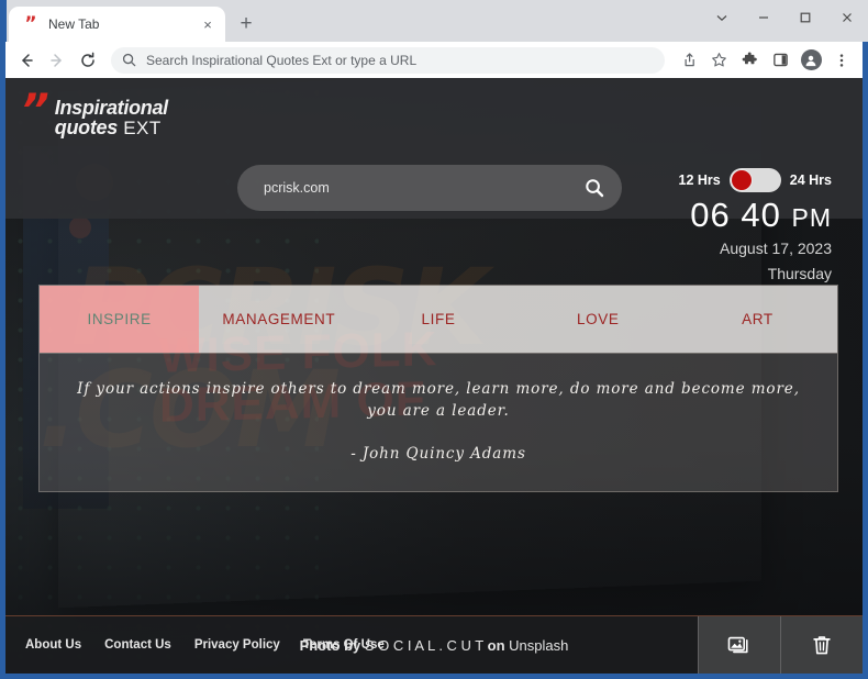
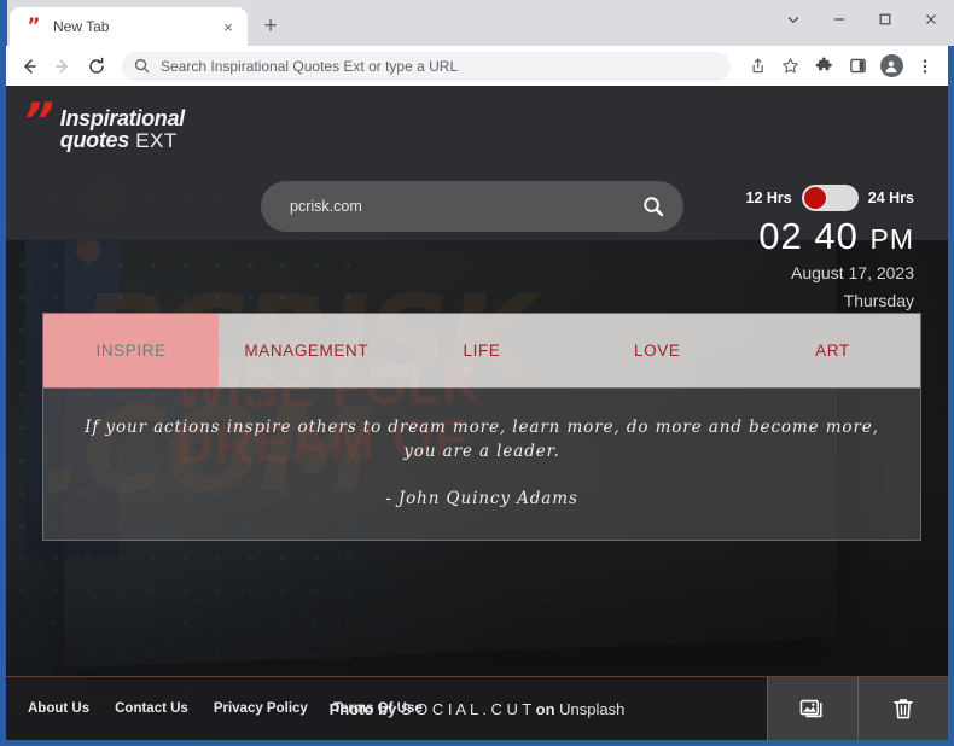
  ”
  New Tab
  ×
  +
  Search Inspirational Quotes Ext or type a URL
  ”
  Inspirational
  quotes EXT
  pcrisk.com
  12 Hrs
  24 Hrs
- 06 40 PM
+ 02 40 PM
  August 17, 2023
  Thursday
  INSPIRE
  MANAGEMENT
  LIFE
  LOVE
  ART
  If your actions inspire others to dream more, learn more, do more and become more, you are a leader.
  - John Quincy Adams
  About Us
  Contact Us
  Privacy Policy
  Terms Of Use
  Photo by S O C I A L . C U T on Unsplash
